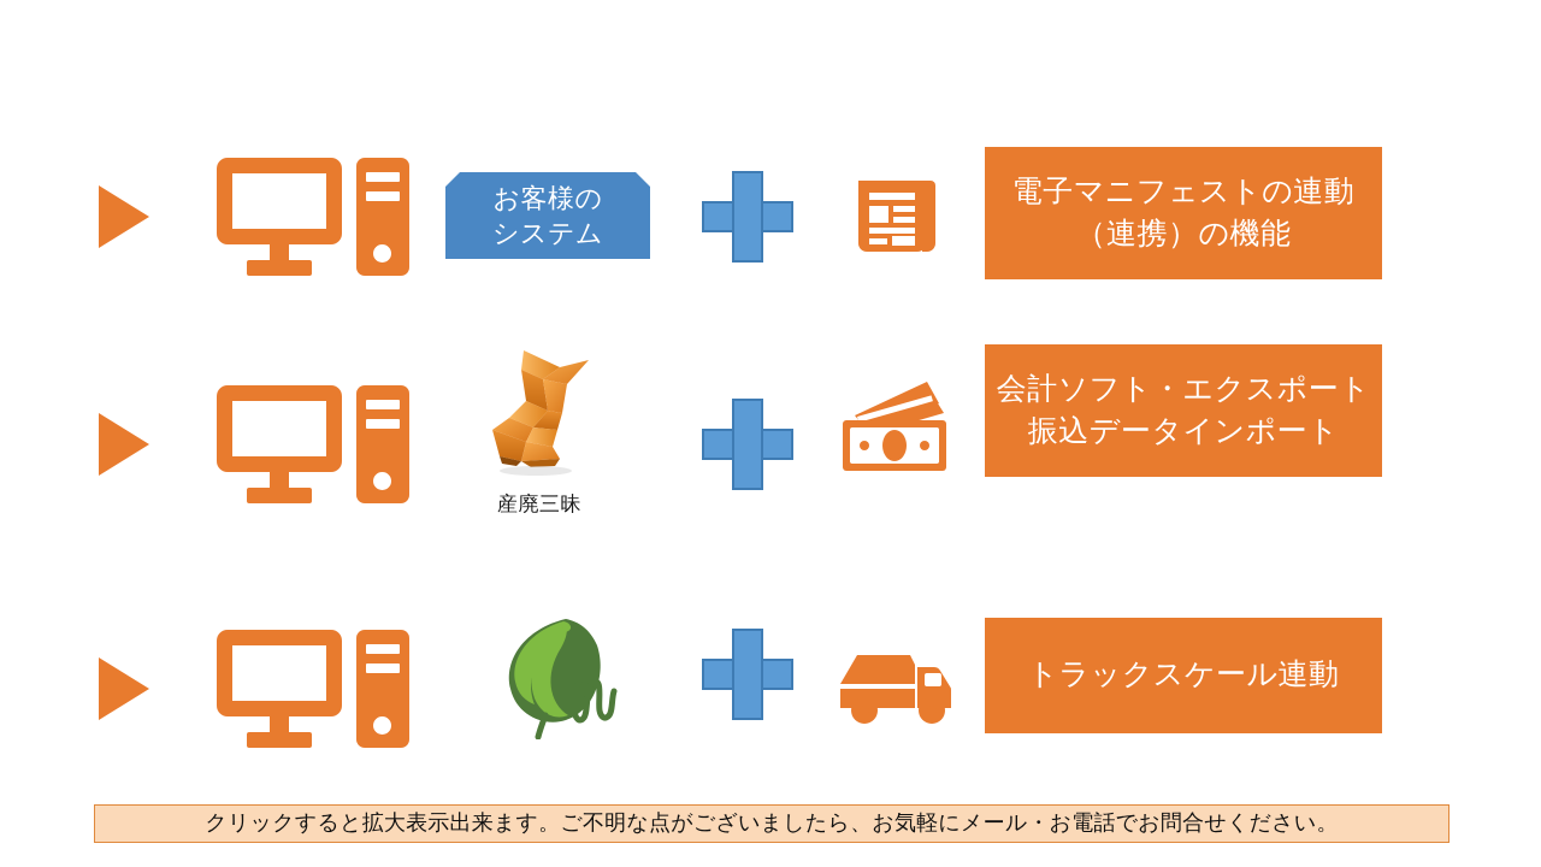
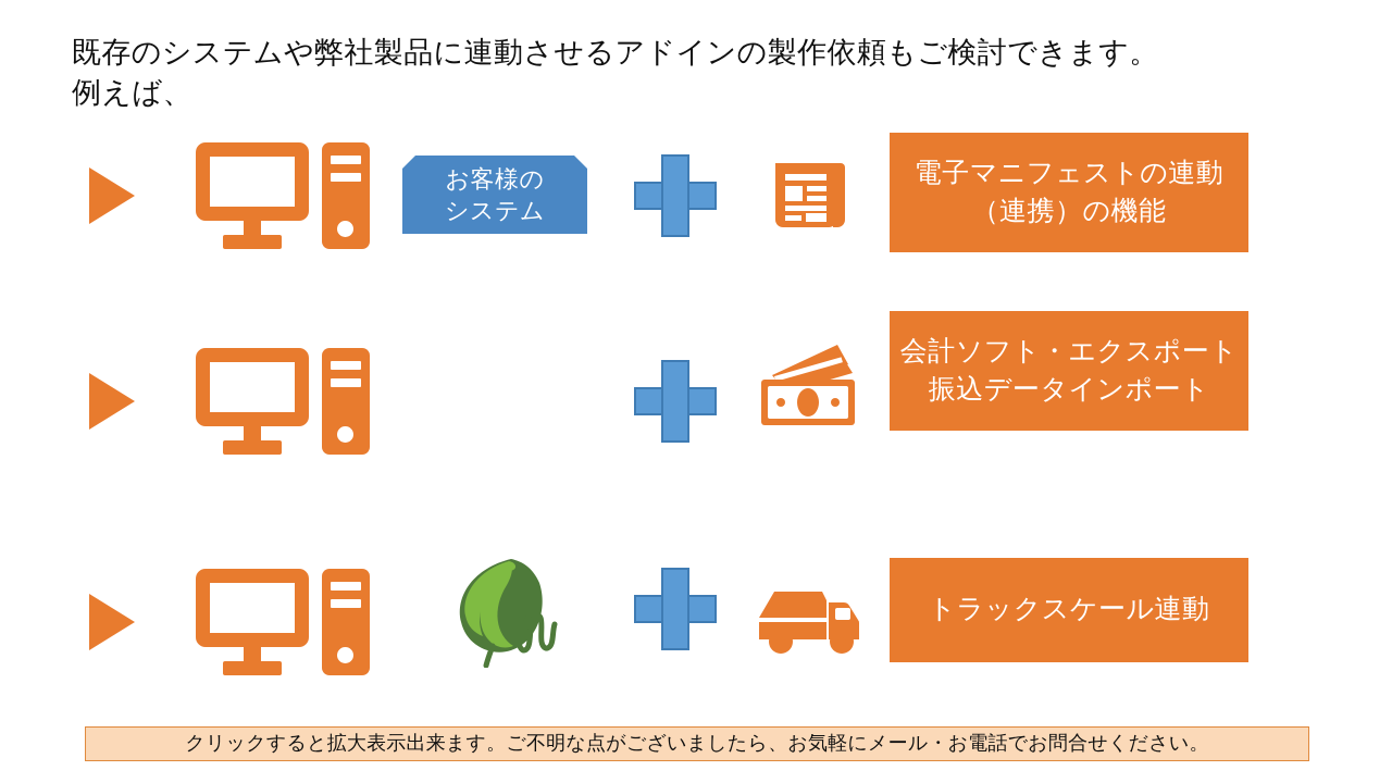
+ 既存のシステムや弊社製品に連動させるアドインの製作依頼もご検討できます。
+ 例えば、
  お客様の
  システム
  電子マニフェストの連動
  （連携）の機能
- 産廃三昧
  会計ソフト・エクスポート
  振込データインポート
  トラックスケール連動
  クリックすると拡大表示出来ます。ご不明な点がございましたら、お気軽にメール・お電話でお問合せください。
